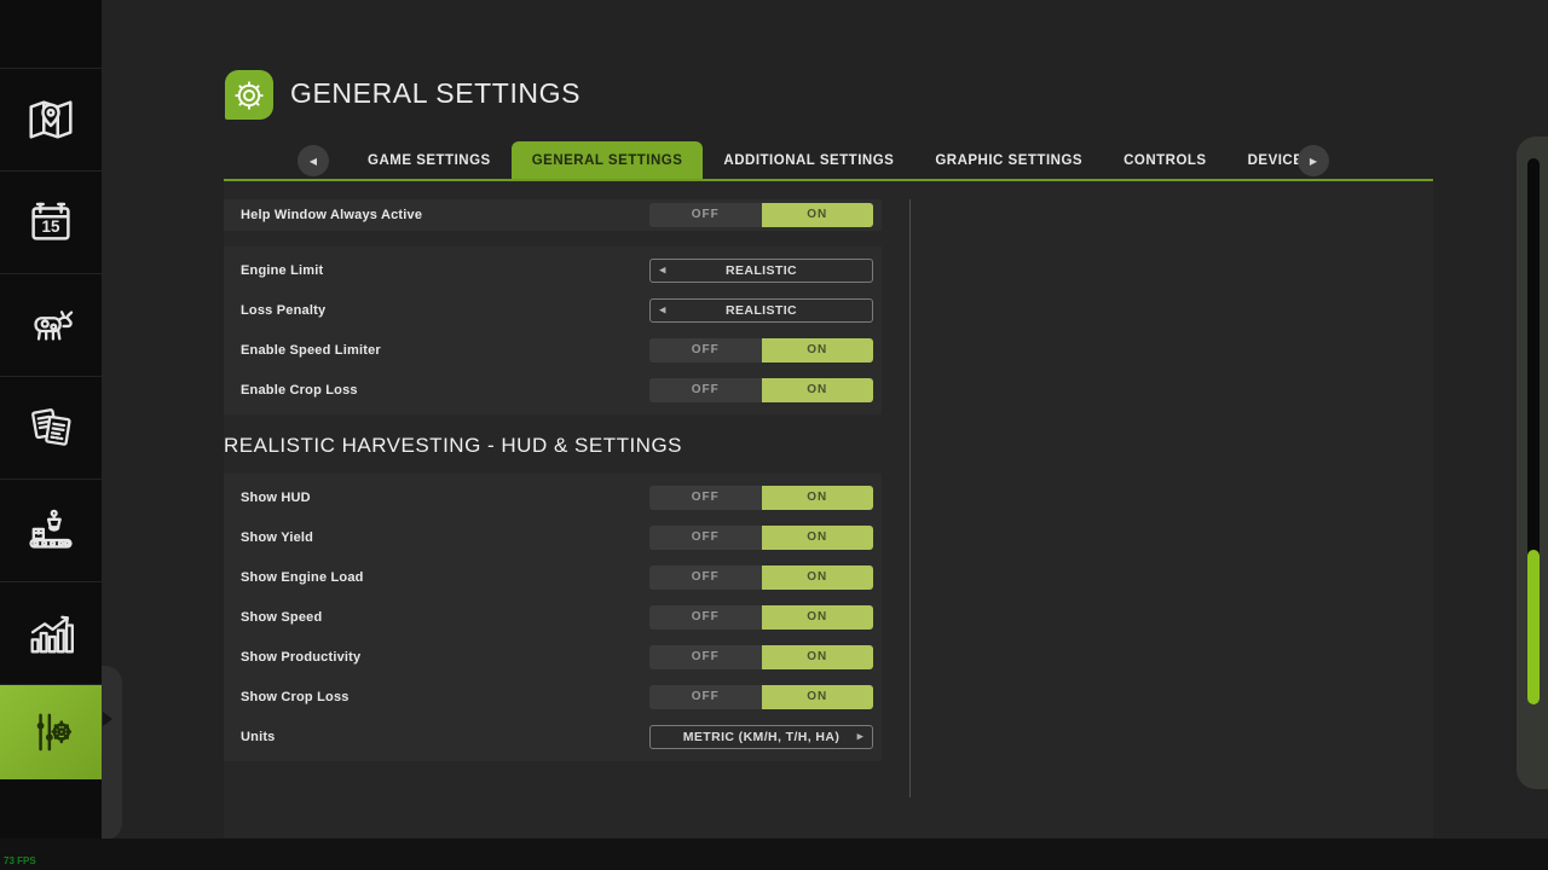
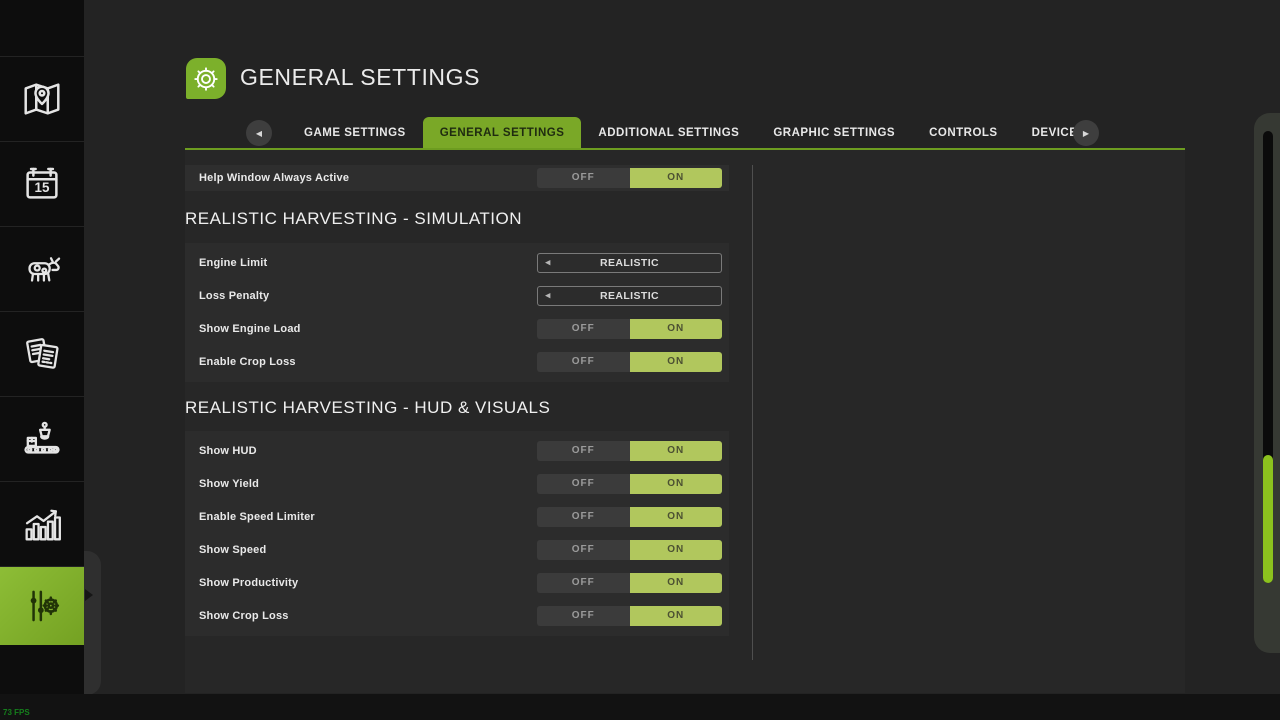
  15
  GENERAL SETTINGS
  ◀
  GAME SETTINGS
  GENERAL SETTINGS
  ADDITIONAL SETTINGS
  GRAPHIC SETTINGS
  CONTROLS
  DEVIC
  ▶
  Help Window Always Active
  OFF
  ON
+ REALISTIC HARVESTING - SIMULATION
  Engine Limit
  REALISTIC
  Loss Penalty
  REALISTIC
- Enable Speed Limiter
+ Show Engine Load
  OFF
  ON
  Enable Crop Loss
  OFF
  ON
- REALISTIC HARVESTING - HUD & SETTINGS
+ REALISTIC HARVESTING - HUD & VISUALS
  Show HUD
  OFF
  ON
  Show Yield
  OFF
  ON
- Show Engine Load
+ Enable Speed Limiter
  OFF
  ON
  Show Speed
  OFF
  ON
  Show Productivity
  OFF
  ON
  Show Crop Loss
  OFF
  ON
- Units
- METRIC (KM/H, T/H, HA)
  73 FPS
